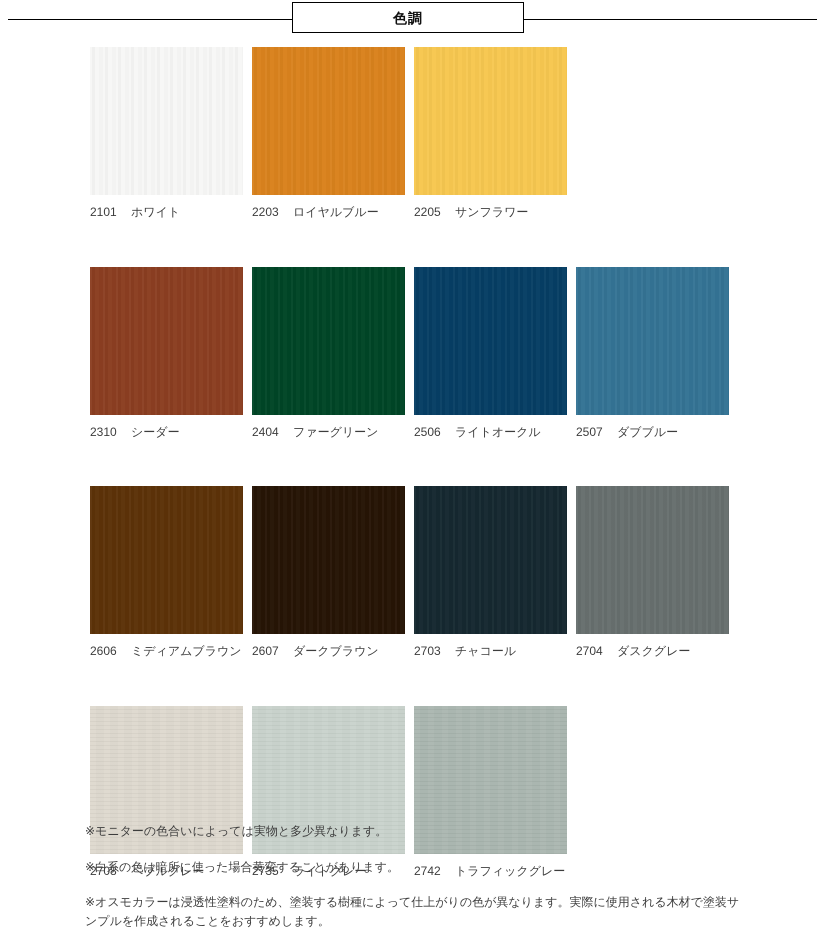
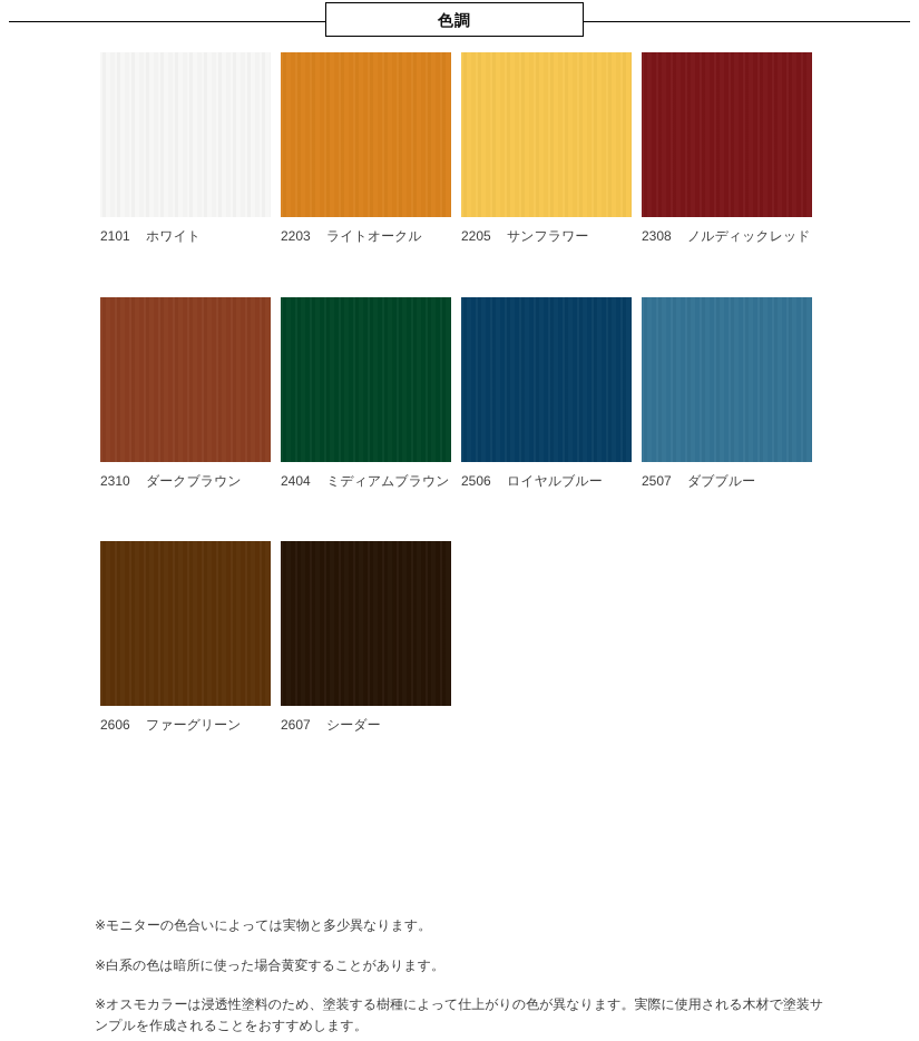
  色調
  2101 ホワイト
- 2203 ロイヤルブルー
+ 2203 ライトオークル
  2205 サンフラワー
+ 2308 ノルディックレッド
- 2310 シーダー
+ 2310 ダークブラウン
- 2404 ファーグリーン
+ 2404 ミディアムブラウン
- 2506 ライトオークル
+ 2506 ロイヤルブルー
  2507 ダブブルー
- 2606 ミディアムブラウン
+ 2606 ファーグリーン
- 2607 ダークブラウン
+ 2607 シーダー
- 2703 チャコール
- 2704 ダスクグレー
- 2708 ペブルグレー
- 2735 ライトグレー
- 2742 トラフィックグレー
  ※モニターの色合いによっては実物と多少異なります。
  ※白系の色は暗所に使った場合黄変することがあります。
  ※オスモカラーは浸透性塗料のため、塗装する樹種によって仕上がりの色が異なります。実際に使用される木材で塗装サンプルを作成されることをおすすめします。
